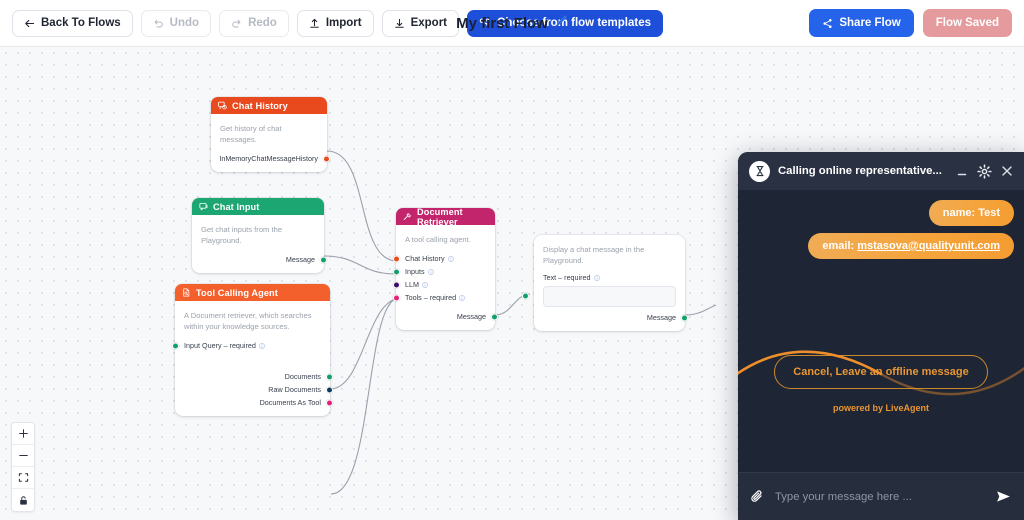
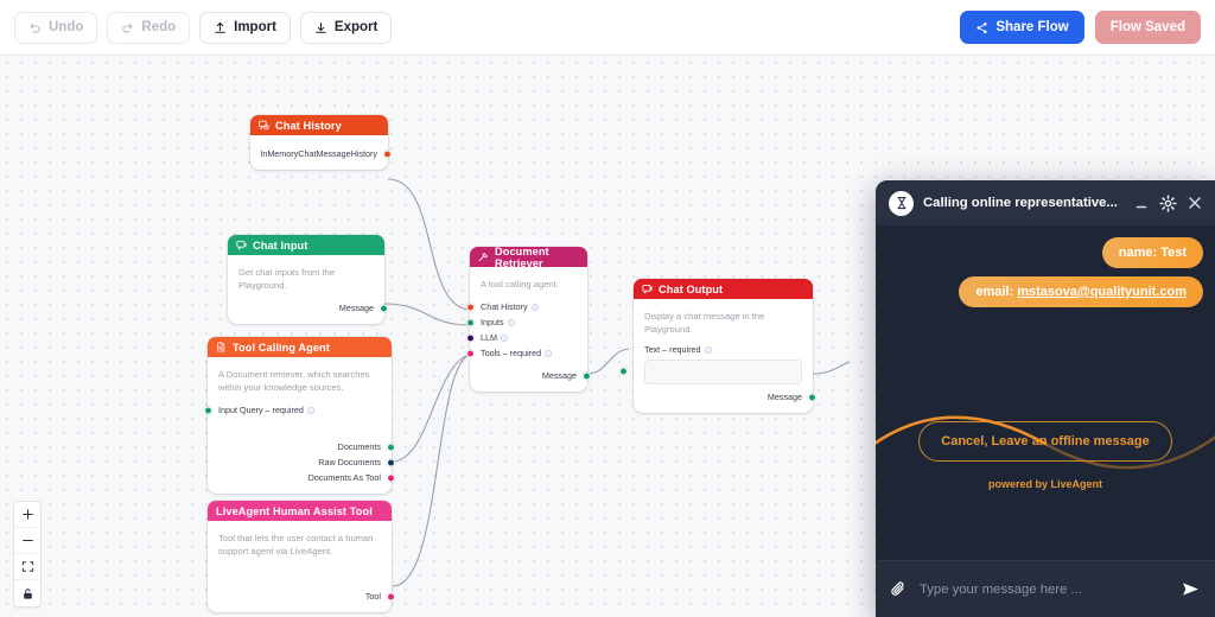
- Back To Flows
  Undo
  Redo
  Import
  Export
- Choose from flow templates
- My first Flow
  Share Flow
  Flow Saved
  Chat History
- Get history of chat messages.
  InMemoryChatMessageHistory
  Chat Input
  Get chat inputs from the Playground.
  Message
  Document Retriever
  A tool calling agent.
  Chat History
  Inputs
  LLM
  Tools – required
  Message
+ Chat Output
  Display a chat message in the Playground.
  Text – required
  Message
  Tool Calling Agent
  A Document retriever, which searches within your knowledge sources.
  Input Query – required
  Documents
  Raw Documents
  Documents As Tool
+ LiveAgent Human Assist Tool
+ Tool that lets the user contact a human support agent via LiveAgent.
+ Tool
  Calling online representative...
  name: Test
  email: mstasova@qualityunit.com
  Cancel, Leave a offline message
  powered by LiveAgent
  Type your message here ...
